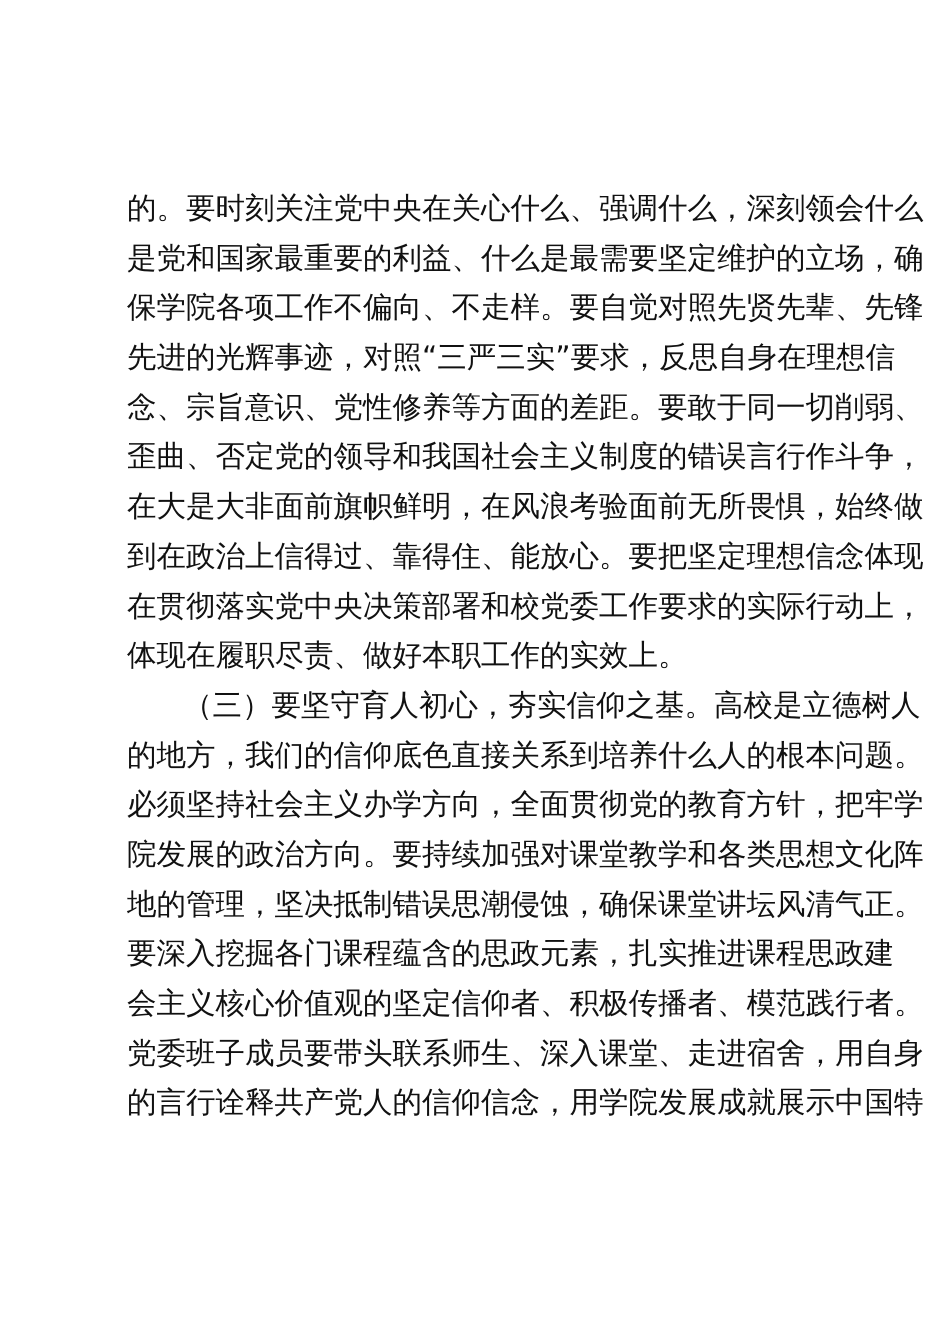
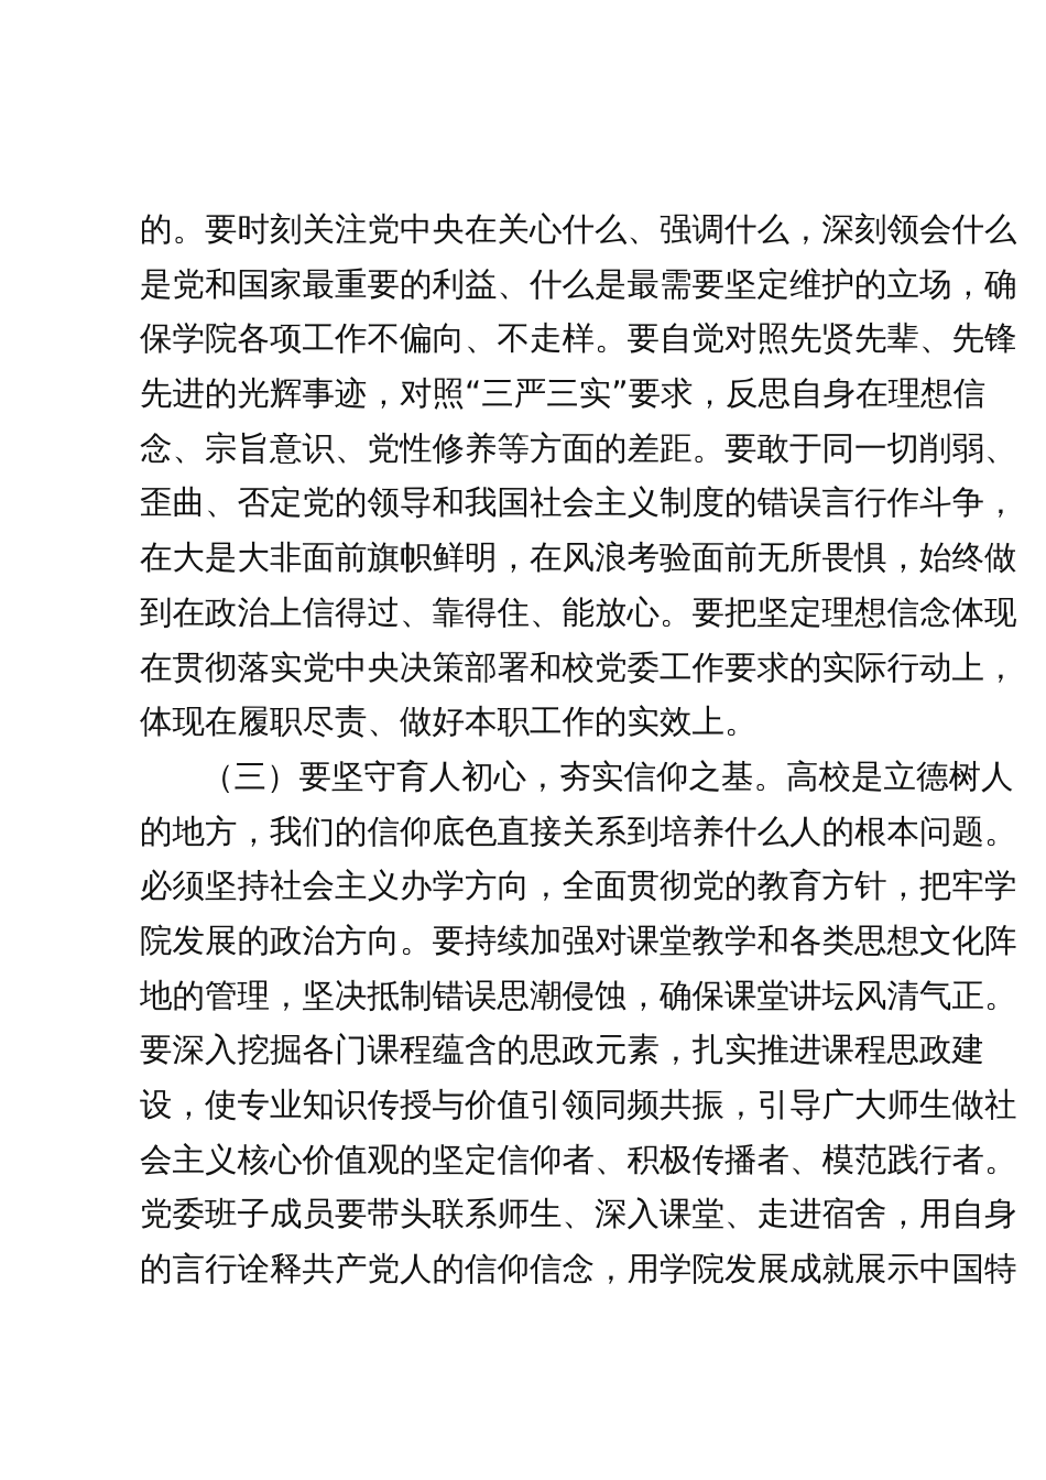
  的。要时刻关注党中央在关心什么、强调什么，深刻领会什么
  是党和国家最重要的利益、什么是最需要坚定维护的立场，确
  保学院各项工作不偏向、不走样。要自觉对照先贤先辈、先锋
  先进的光辉事迹，对照“三严三实”要求，反思自身在理想信
  念、宗旨意识、党性修养等方面的差距。要敢于同一切削弱、
  歪曲、否定党的领导和我国社会主义制度的错误言行作斗争，
  在大是大非面前旗帜鲜明，在风浪考验面前无所畏惧，始终做
  到在政治上信得过、靠得住、能放心。要把坚定理想信念体现
  在贯彻落实党中央决策部署和校党委工作要求的实际行动上，
  体现在履职尽责、做好本职工作的实效上。
  （三）要坚守育人初心，夯实信仰之基。高校是立德树人
  的地方，我们的信仰底色直接关系到培养什么人的根本问题。
  必须坚持社会主义办学方向，全面贯彻党的教育方针，把牢学
  院发展的政治方向。要持续加强对课堂教学和各类思想文化阵
  地的管理，坚决抵制错误思潮侵蚀，确保课堂讲坛风清气正。
  要深入挖掘各门课程蕴含的思政元素，扎实推进课程思政建
+ 设，使专业知识传授与价值引领同频共振，引导广大师生做社
  会主义核心价值观的坚定信仰者、积极传播者、模范践行者。
  党委班子成员要带头联系师生、深入课堂、走进宿舍，用自身
  的言行诠释共产党人的信仰信念，用学院发展成就展示中国特
